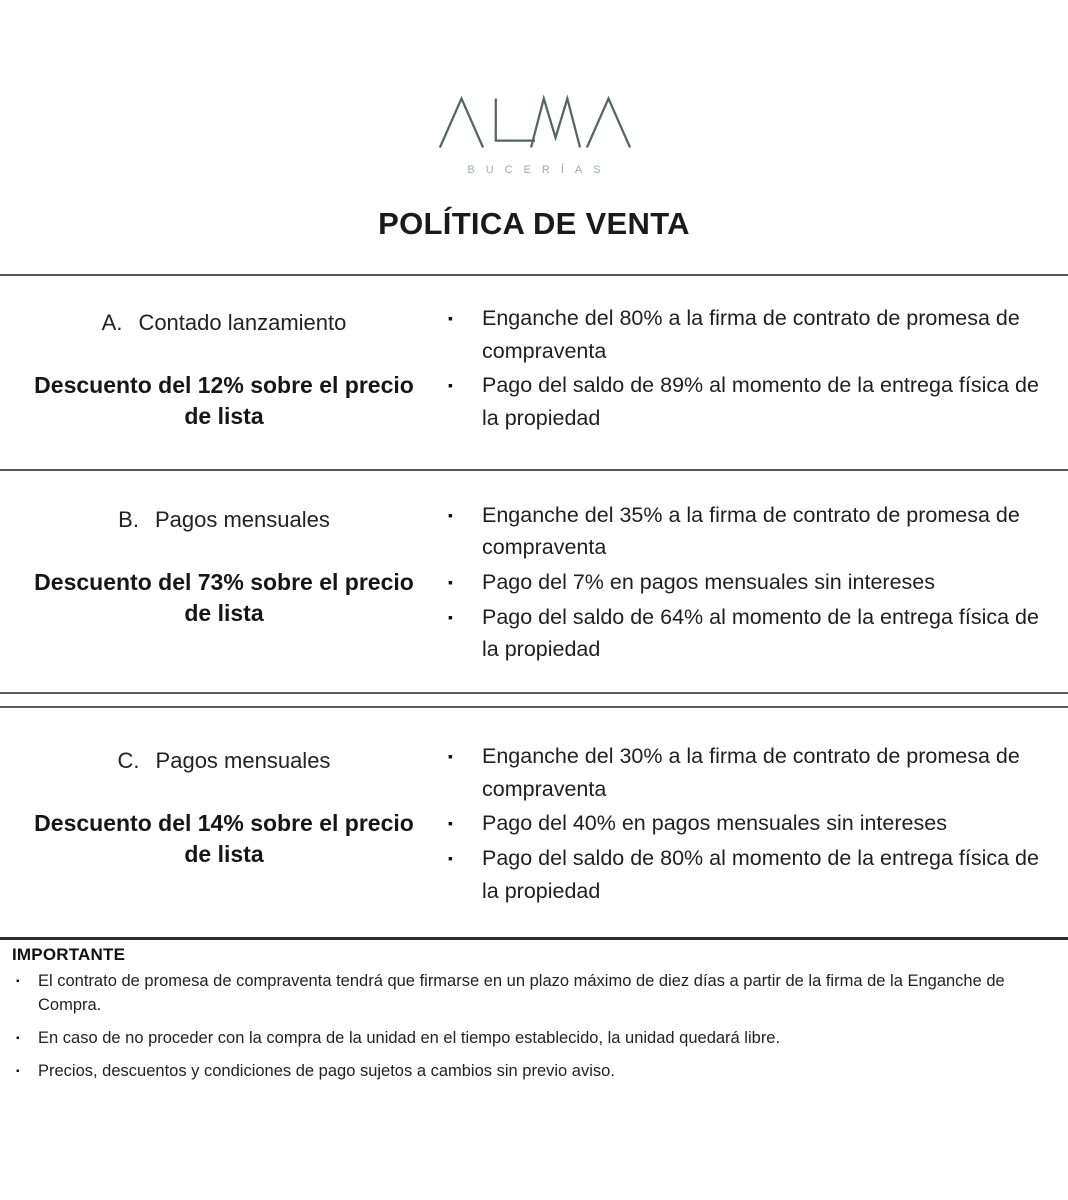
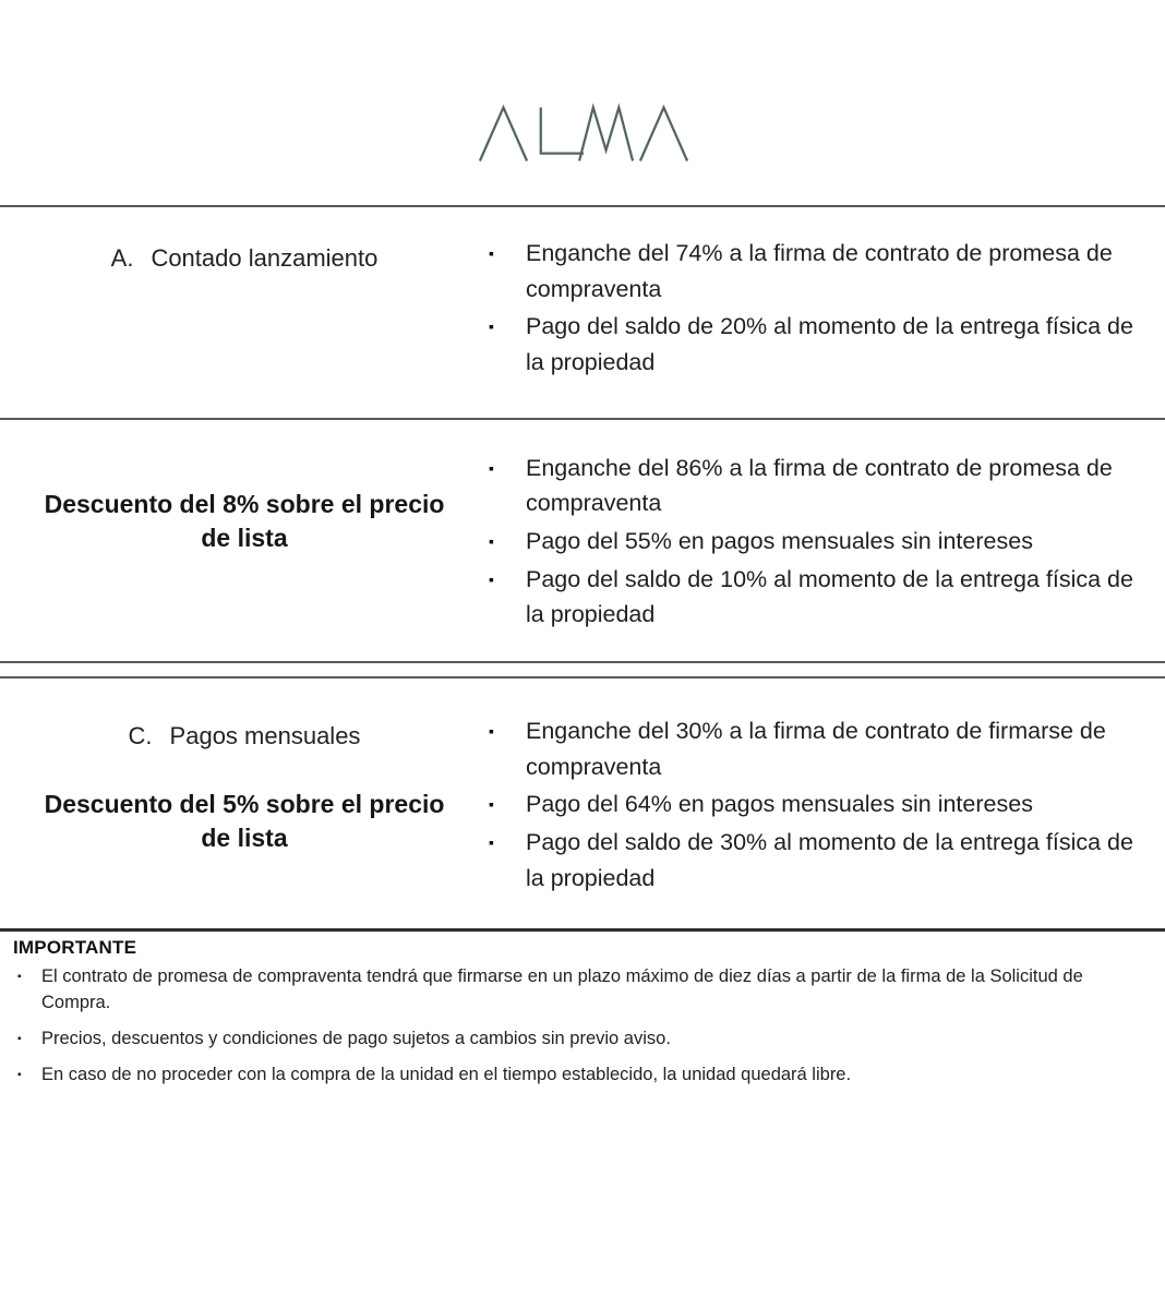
- BUCERÍAS
- POLÍTICA DE VENTA
  A. Contado lanzamiento
- Descuento del 12% sobre el precio de lista
  ▪
- Enganche del 80% a la firma de contrato de promesa de compraventa
+ Enganche del 74% a la firma de contrato de promesa de compraventa
  ▪
- Pago del saldo de 89% al momento de la entrega física de la propiedad
+ Pago del saldo de 20% al momento de la entrega física de la propiedad
- B. Pagos mensuales
- Descuento del 73% sobre el precio de lista
+ Descuento del 8% sobre el precio de lista
  ▪
- Enganche del 35% a la firma de contrato de promesa de compraventa
+ Enganche del 86% a la firma de contrato de promesa de compraventa
  ▪
- Pago del 7% en pagos mensuales sin intereses
+ Pago del 55% en pagos mensuales sin intereses
  ▪
- Pago del saldo de 64% al momento de la entrega física de la propiedad
+ Pago del saldo de 10% al momento de la entrega física de la propiedad
  C. Pagos mensuales
- Descuento del 14% sobre el precio de lista
+ Descuento del 5% sobre el precio de lista
  ▪
- Enganche del 30% a la firma de contrato de promesa de compraventa
+ Enganche del 30% a la firma de contrato de firmarse de compraventa
  ▪
- Pago del 40% en pagos mensuales sin intereses
+ Pago del 64% en pagos mensuales sin intereses
  ▪
- Pago del saldo de 80% al momento de la entrega física de la propiedad
+ Pago del saldo de 30% al momento de la entrega física de la propiedad
  IMPORTANTE
  ▪
- El contrato de promesa de compraventa tendrá que firmarse en un plazo máximo de diez días a partir de la firma de la Enganche de Compra.
+ El contrato de promesa de compraventa tendrá que firmarse en un plazo máximo de diez días a partir de la firma de la Solicitud de Compra.
  ▪
- En caso de no proceder con la compra de la unidad en el tiempo establecido, la unidad quedará libre.
+ Precios, descuentos y condiciones de pago sujetos a cambios sin previo aviso.
  ▪
- Precios, descuentos y condiciones de pago sujetos a cambios sin previo aviso.
+ En caso de no proceder con la compra de la unidad en el tiempo establecido, la unidad quedará libre.
